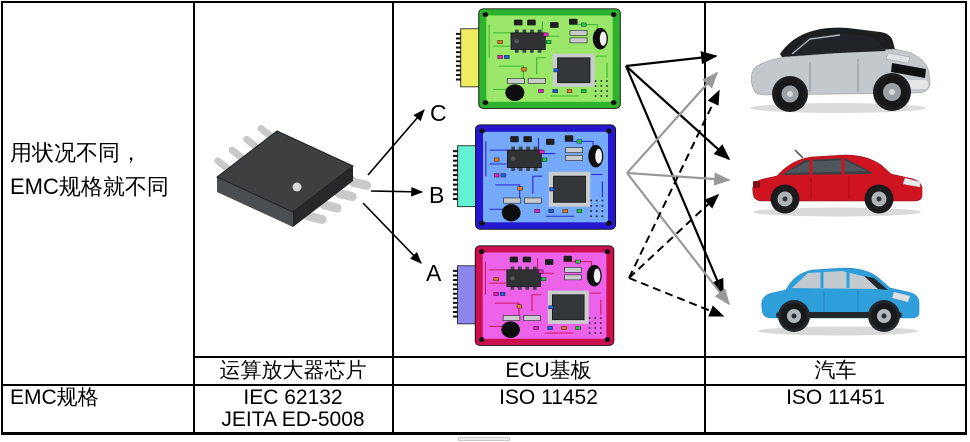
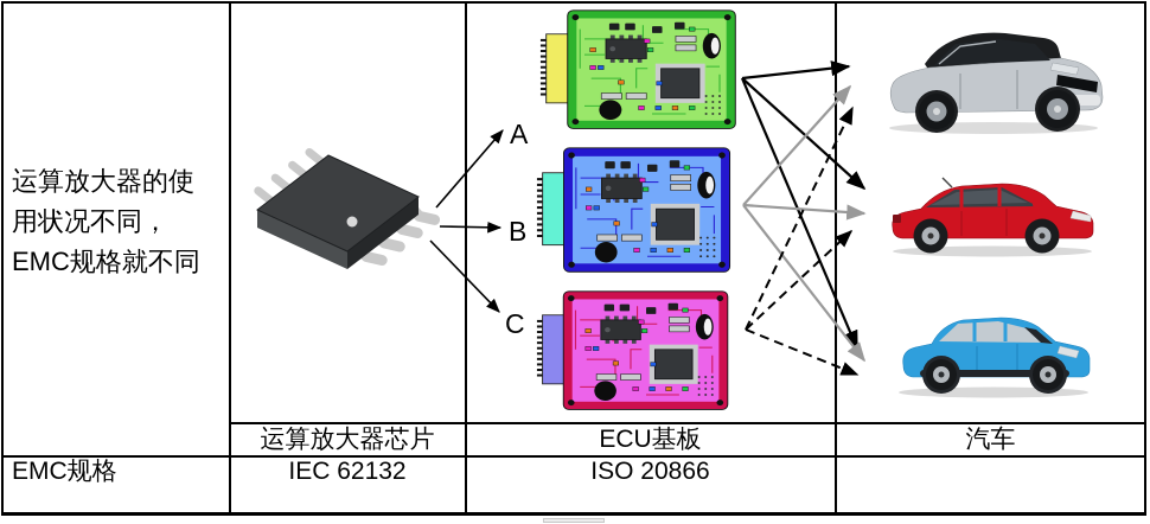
+ 运算放大器的使
  用状况不同，
  EMC规格就不同
  运算放大器芯片
  ECU基板
  汽车
  EMC规格
  IEC 62132
- JEITA ED-5008
- ISO 11452
+ ISO 20866
- ISO 11451
- C
+ A
  B
- A
+ C
